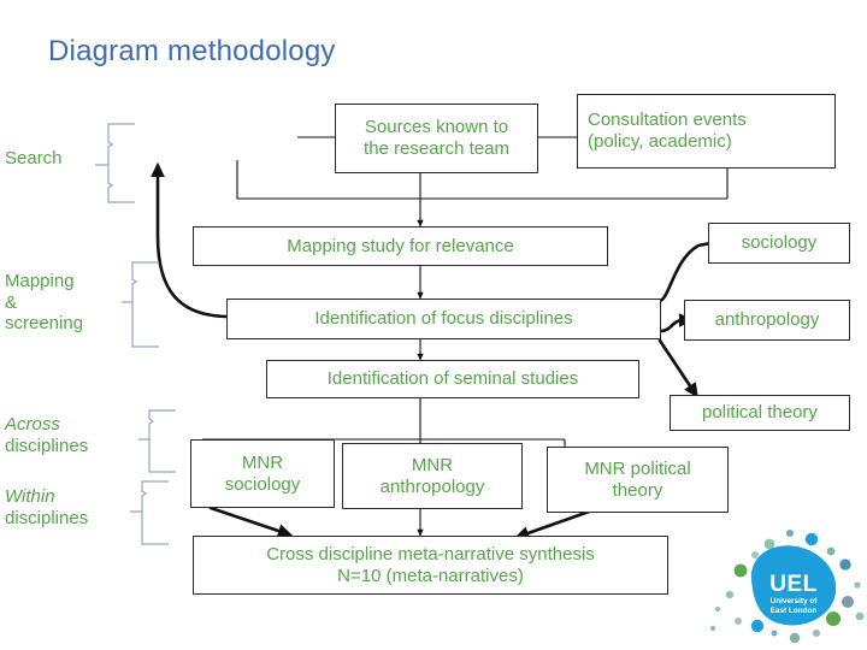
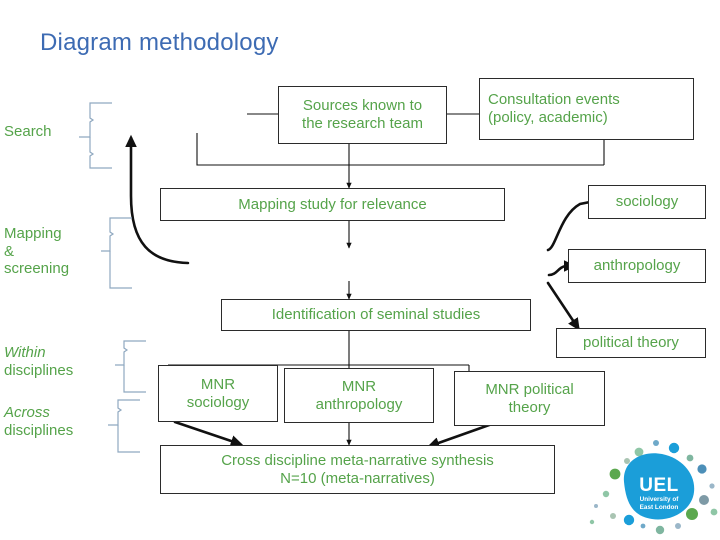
  Diagram methodology
  Search
  Mapping
  &
  screening
- Across
+ Within
  disciplines
- Within
+ Across
  disciplines
  Sources known to
  the research team
  Consultation events
  (policy, academic)
  Mapping study for relevance
- Identification of focus disciplines
  Identification of seminal studies
  sociology
  anthropology
  political theory
  MNR
  sociology
  MNR
  anthropology
  MNR political
  theory
  Cross discipline meta-narrative synthesis
  N=10 (meta-narratives)
  UEL
